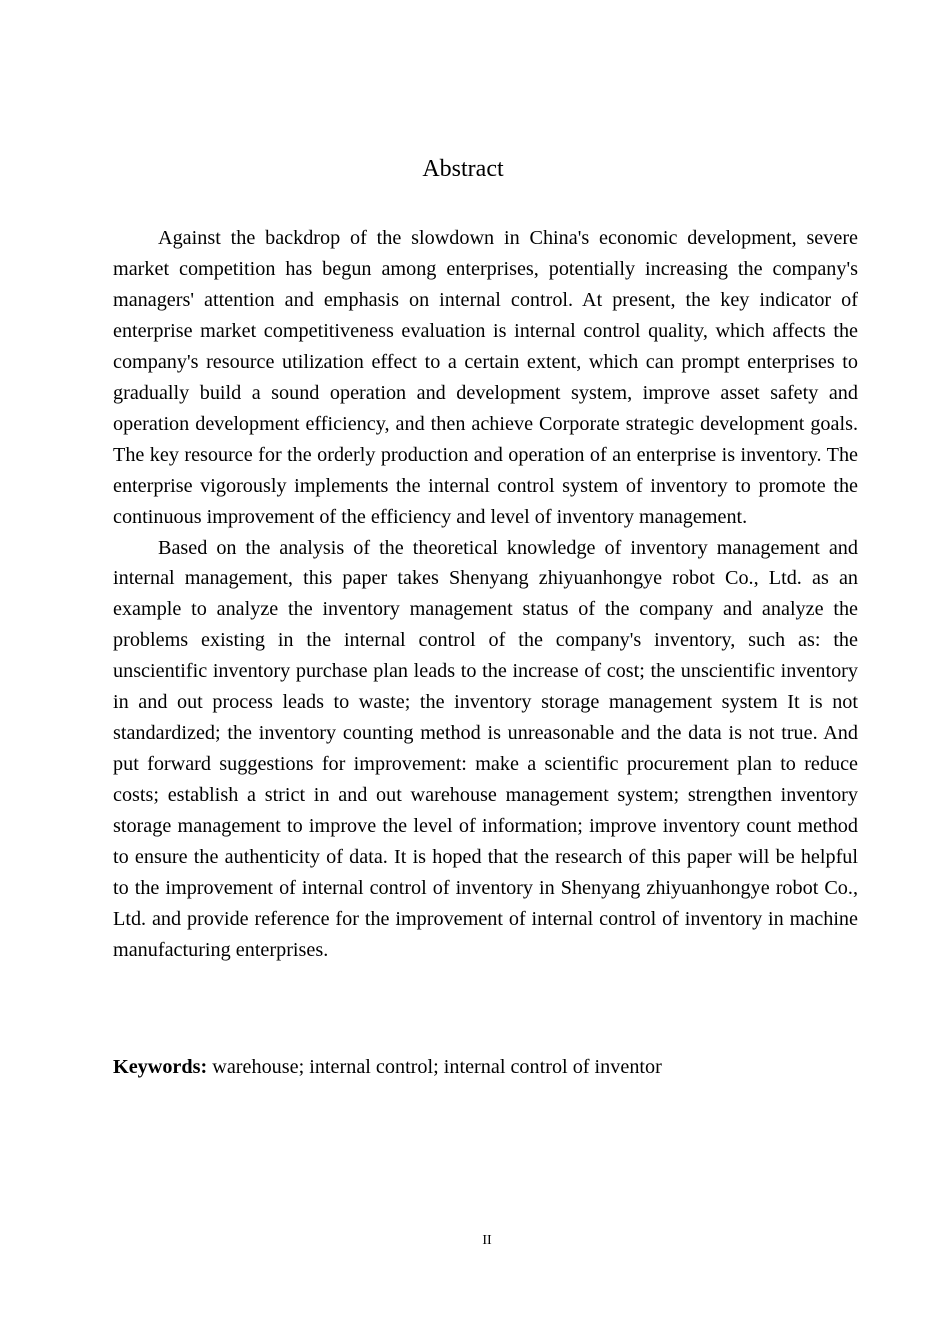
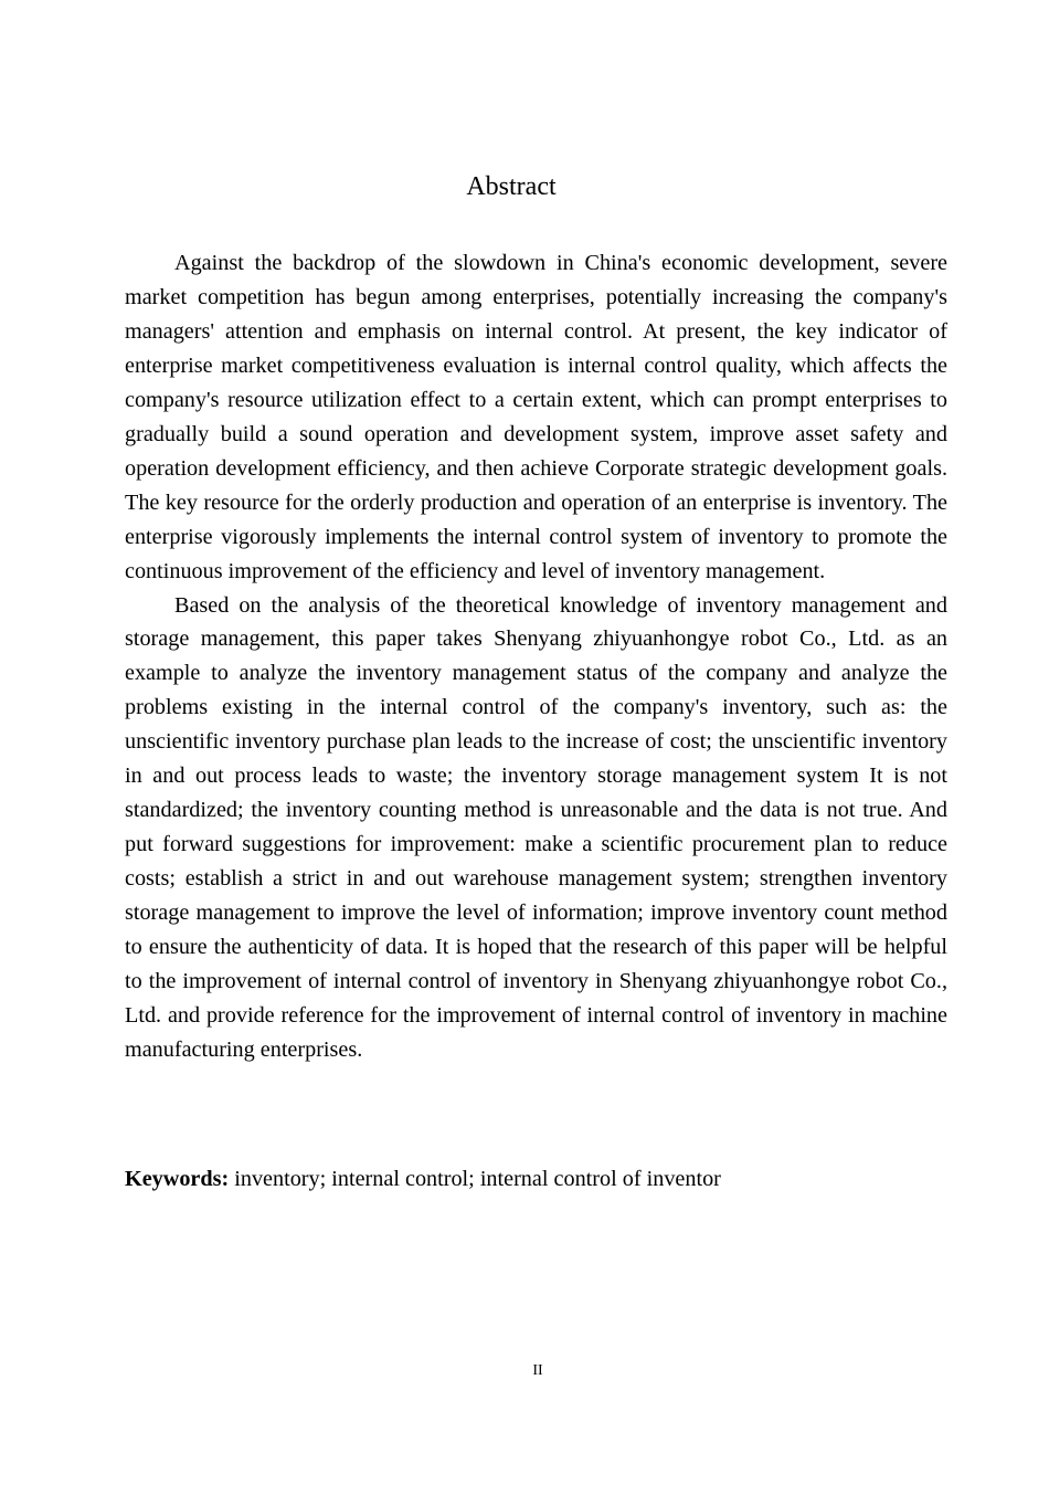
  Abstract
  Against the backdrop of the slowdown in China's economic development, severe market competition has begun among enterprises, potentially increasing the company's managers' attention and emphasis on internal control. At present, the key indicator of enterprise market competitiveness evaluation is internal control quality, which affects the company's resource utilization effect to a certain extent, which can prompt enterprises to gradually build a sound operation and development system, improve asset safety and operation development efficiency, and then achieve Corporate strategic development goals. The key resource for the orderly production and operation of an enterprise is inventory. The enterprise vigorously implements the internal control system of inventory to promote the continuous improvement of the efficiency and level of inventory management.
- Based on the analysis of the theoretical knowledge of inventory management and internal management, this paper takes Shenyang zhiyuanhongye robot Co., Ltd. as an example to analyze the inventory management status of the company and analyze the problems existing in the internal control of the company's inventory, such as: the unscientific inventory purchase plan leads to the increase of cost; the unscientific inventory in and out process leads to waste; the inventory storage management system It is not standardized; the inventory counting method is unreasonable and the data is not true. And put forward suggestions for improvement: make a scientific procurement plan to reduce costs; establish a strict in and out warehouse management system; strengthen inventory storage management to improve the level of information; improve inventory count method to ensure the authenticity of data. It is hoped that the research of this paper will be helpful to the improvement of internal control of inventory in Shenyang zhiyuanhongye robot Co., Ltd. and provide reference for the improvement of internal control of inventory in machine manufacturing enterprises.
+ Based on the analysis of the theoretical knowledge of inventory management and storage management, this paper takes Shenyang zhiyuanhongye robot Co., Ltd. as an example to analyze the inventory management status of the company and analyze the problems existing in the internal control of the company's inventory, such as: the unscientific inventory purchase plan leads to the increase of cost; the unscientific inventory in and out process leads to waste; the inventory storage management system It is not standardized; the inventory counting method is unreasonable and the data is not true. And put forward suggestions for improvement: make a scientific procurement plan to reduce costs; establish a strict in and out warehouse management system; strengthen inventory storage management to improve the level of information; improve inventory count method to ensure the authenticity of data. It is hoped that the research of this paper will be helpful to the improvement of internal control of inventory in Shenyang zhiyuanhongye robot Co., Ltd. and provide reference for the improvement of internal control of inventory in machine manufacturing enterprises.
- Keywords: warehouse; internal control; internal control of inventor
+ Keywords: inventory; internal control; internal control of inventor
  II
